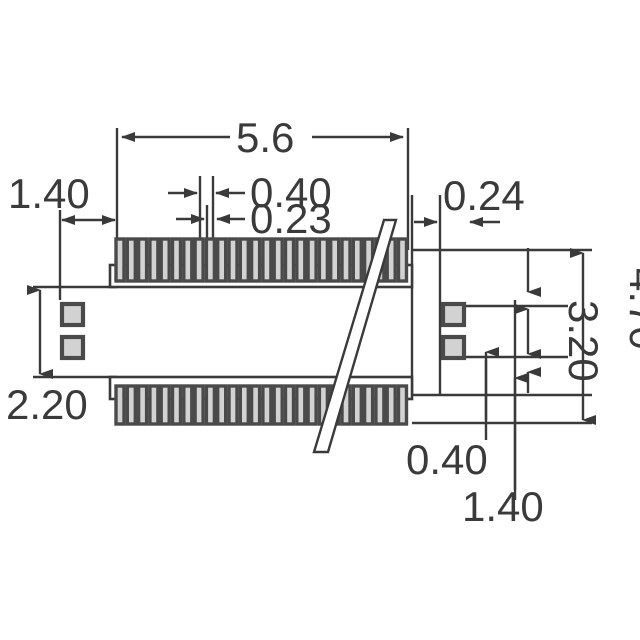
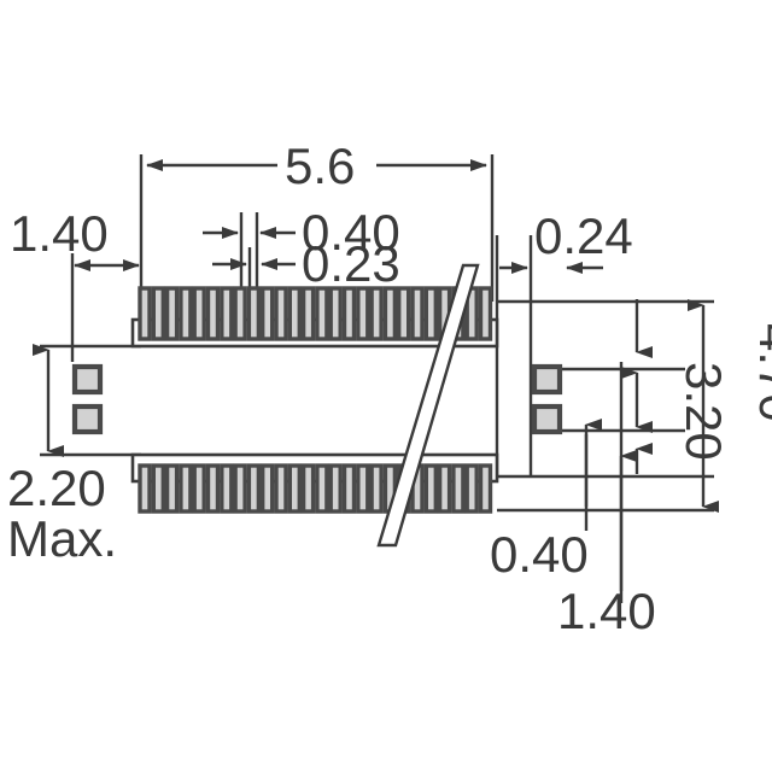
  5.6
  1.40
  0.40
  0.23
  0.24
  2.20
+ Max.
  0.40
  1.40
